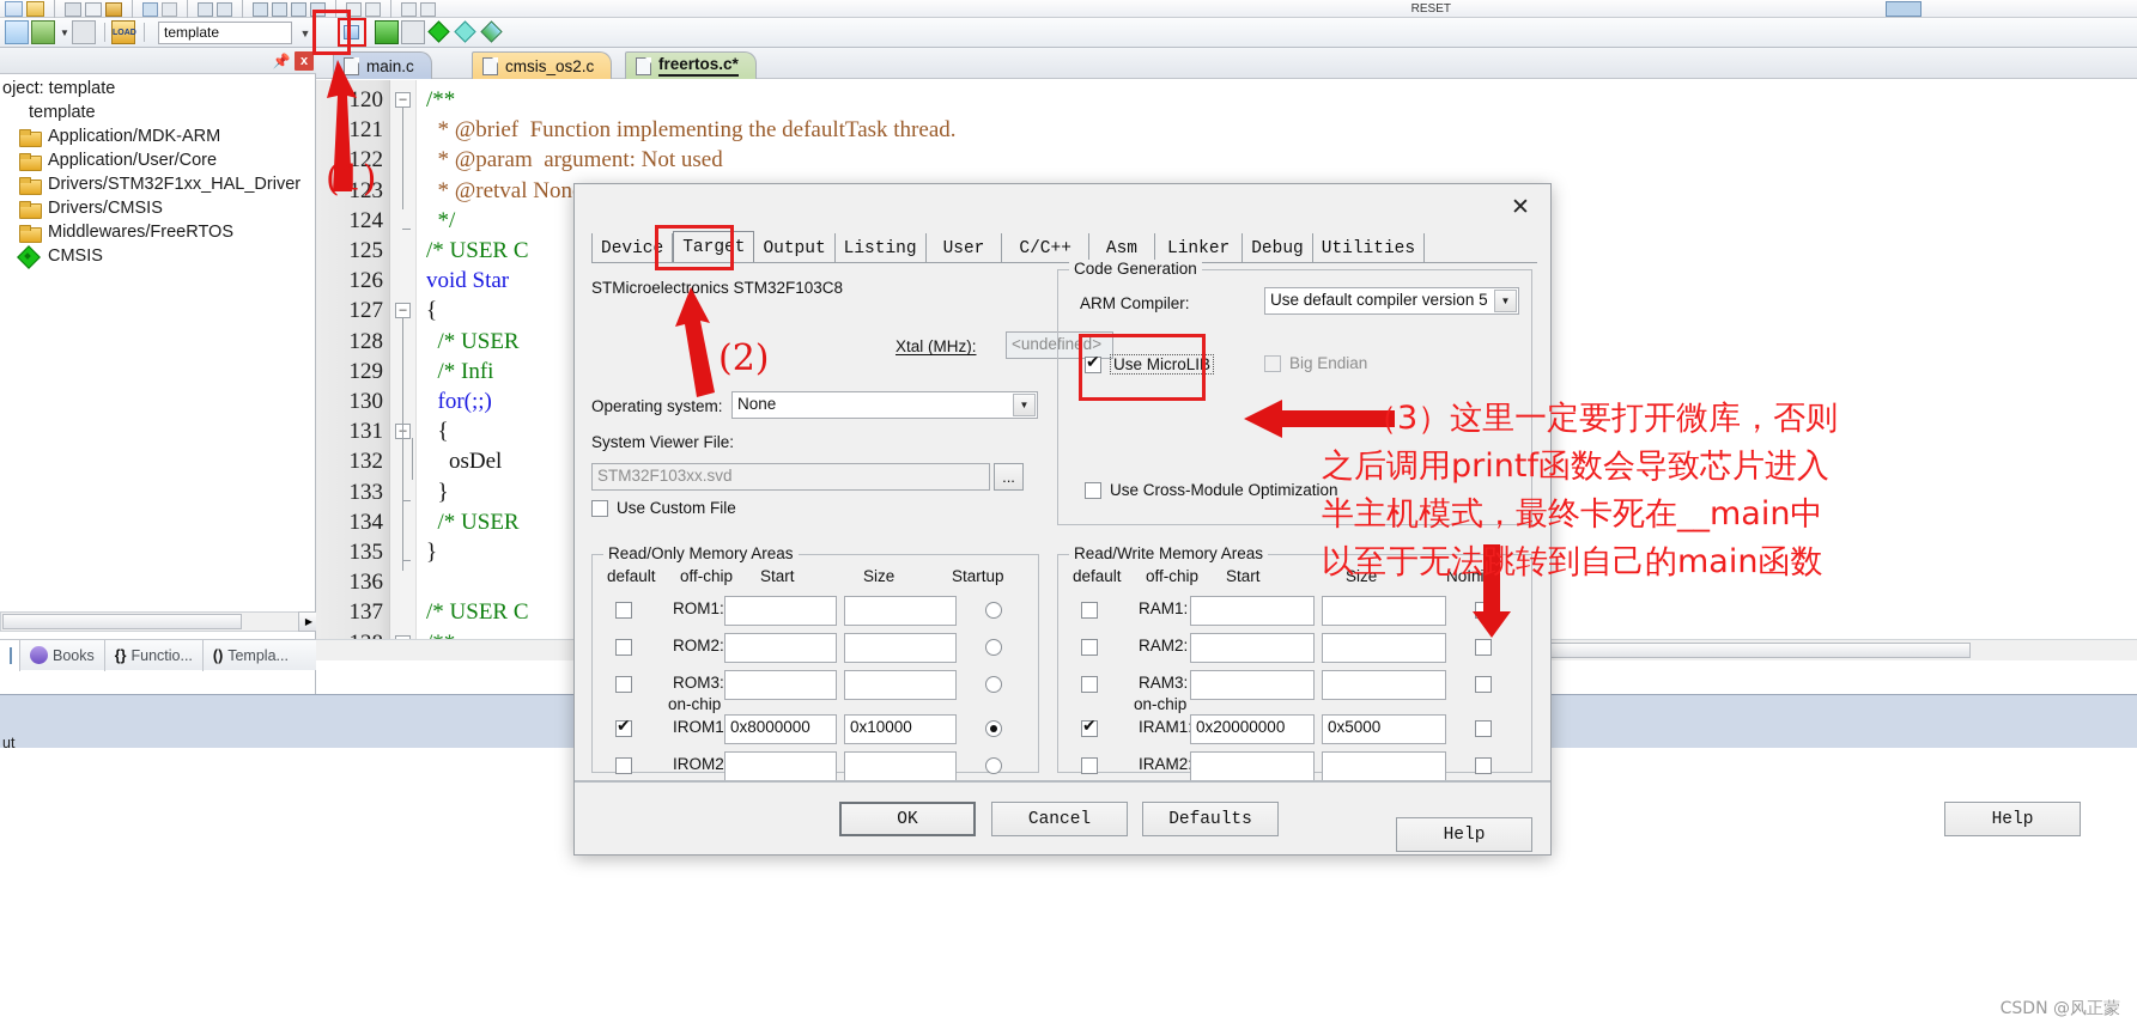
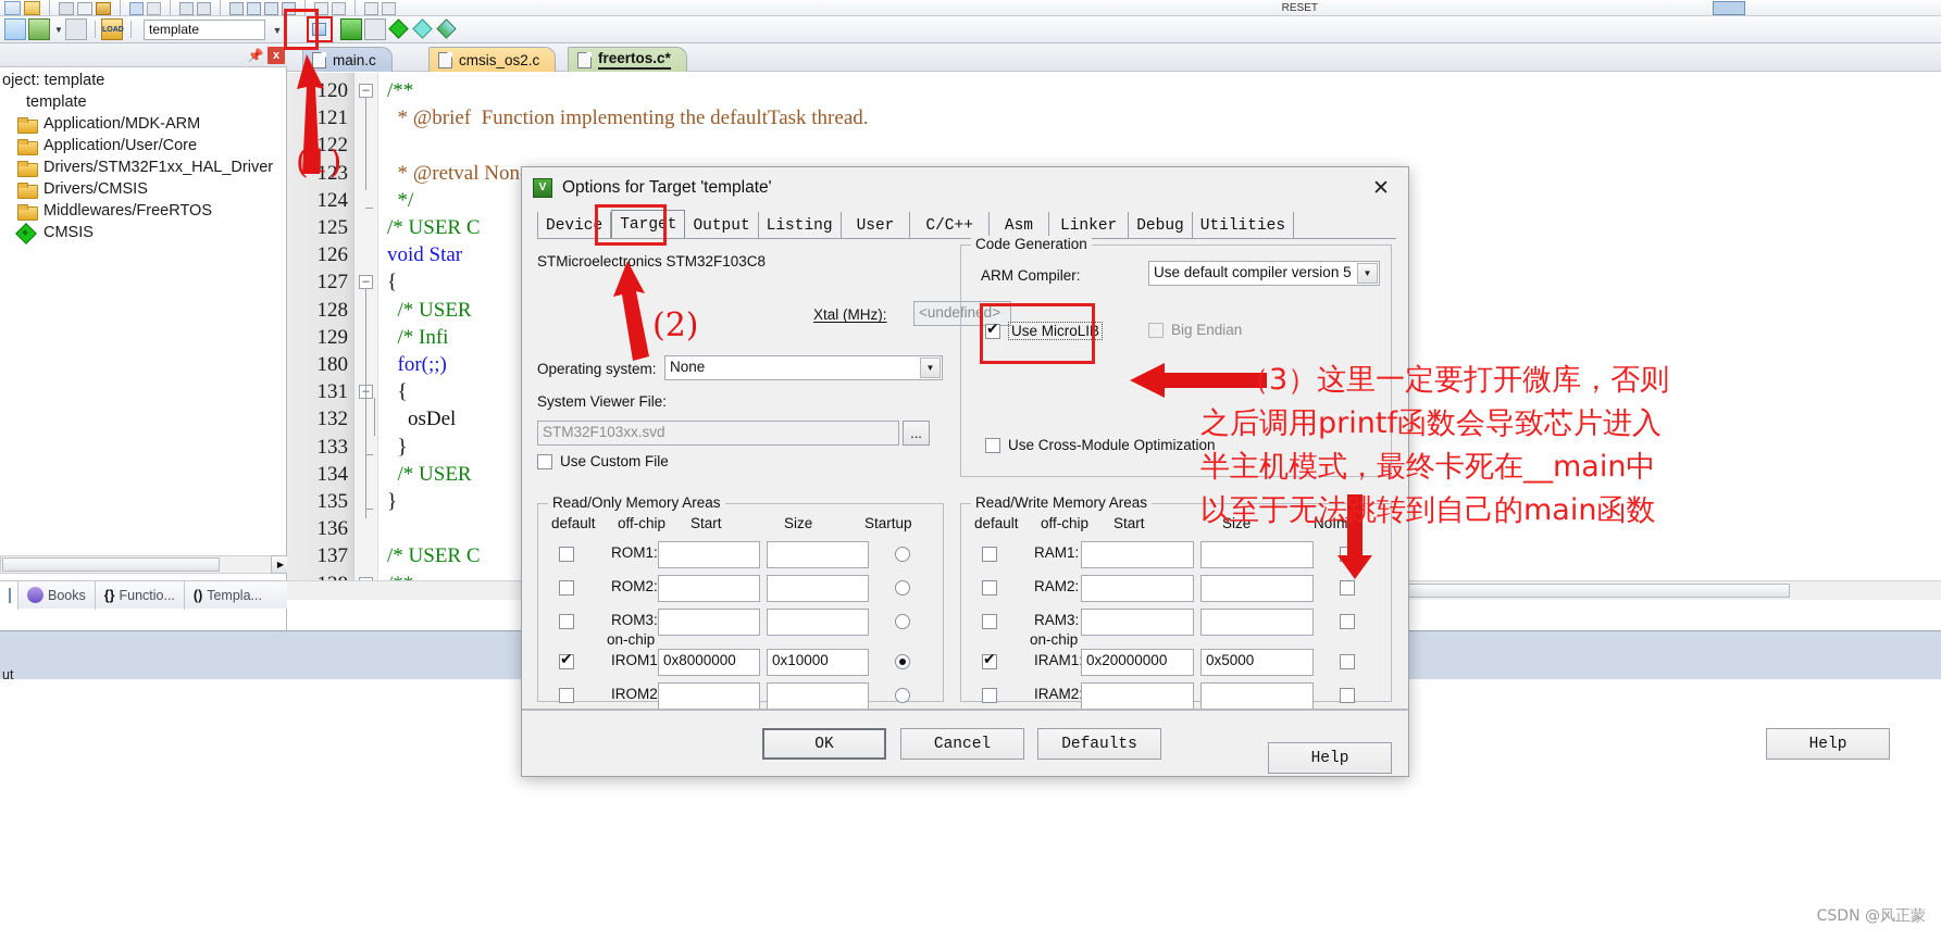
  RESET
  ▼
  template
  ▼
  📌
  x
  oject: template
  template
  Application/MDK-ARM
  Application/User/Core
  Drivers/STM32F1xx_HAL_Driver
  Drivers/CMSIS
  Middlewares/FreeRTOS
  CMSIS
  ▶
  Books
  {}
  Functio...
  ()
  Templa...
  main.c
  cmsis_os2.c
  freertos.c*
  120
  –
  /**
  121
  * @brief Function implementing the defaultTask thread.
  122
- * @param argument: Not used
  123
  * @retval Non
  124
  */
  125
  /* USER C
  126
  void Star
  127
  –
  {
  128
  /* USER
  129
  /* Infi
- 130
+ 180
  for(;;)
  131
  {
  132
  osDel
  133
  }
  134
  /* USER
  135
  }
  136
  137
  /* USER C
  ut
+ V
+ Options for Target 'template'
  ✕
  Device
  Target
  Output
  Listing
  User
  C/C++
  Asm
  Linker
  Debug
  Utilities
  STMicroelectronics STM32F103C8
  Xtal (MHz):
  <undefined>
  Operating system:
  None
  ▼
  System Viewer File:
  STM32F103xx.svd
  ...
  Use Custom File
  Code Generation
  ARM Compiler:
  Use default compiler version 5
  ▼
  Use MicroLIB
  Big Endian
  Use Cross-Module Optimization
  Read/Only Memory Areas
  default
  off-chip
  Start
  Size
  Startup
  ROM1:
  ROM2:
  ROM3:
  on-chip
  IROM1
  0x8000000
  0x10000
  IROM2
  Read/Write Memory Areas
  default
  off-chip
  Start
  Size
  NoIni
  RAM1:
  RAM2:
  RAM3:
  on-chip
  IRAM1
  0x20000000
  0x5000
  IRAM2
  OK
  Cancel
  Defaults
  Help
  Help
  (1)
  (2)
  （3）这里一定要打开微库，否则
  之后调用printf函数会导致芯片进入
  半主机模式，最终卡死在__main中
  以至于无法跳转到自己的main函数
  CSDN @风正蒙
